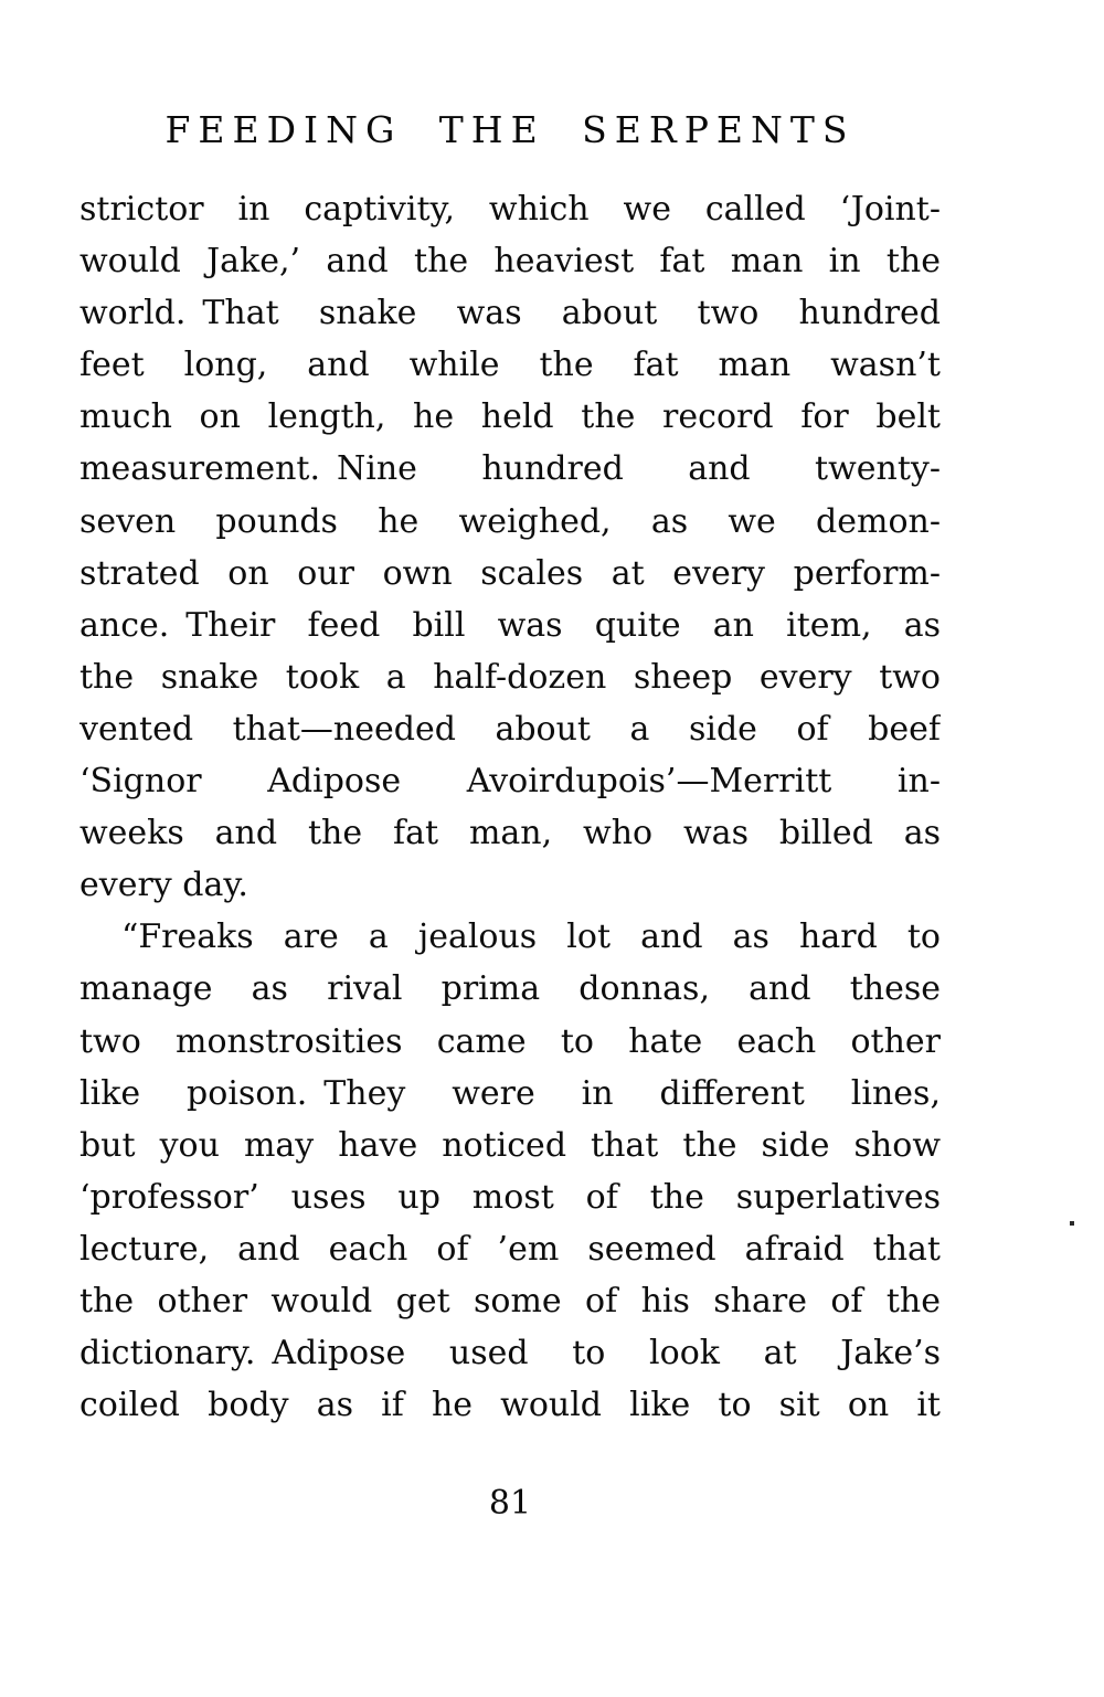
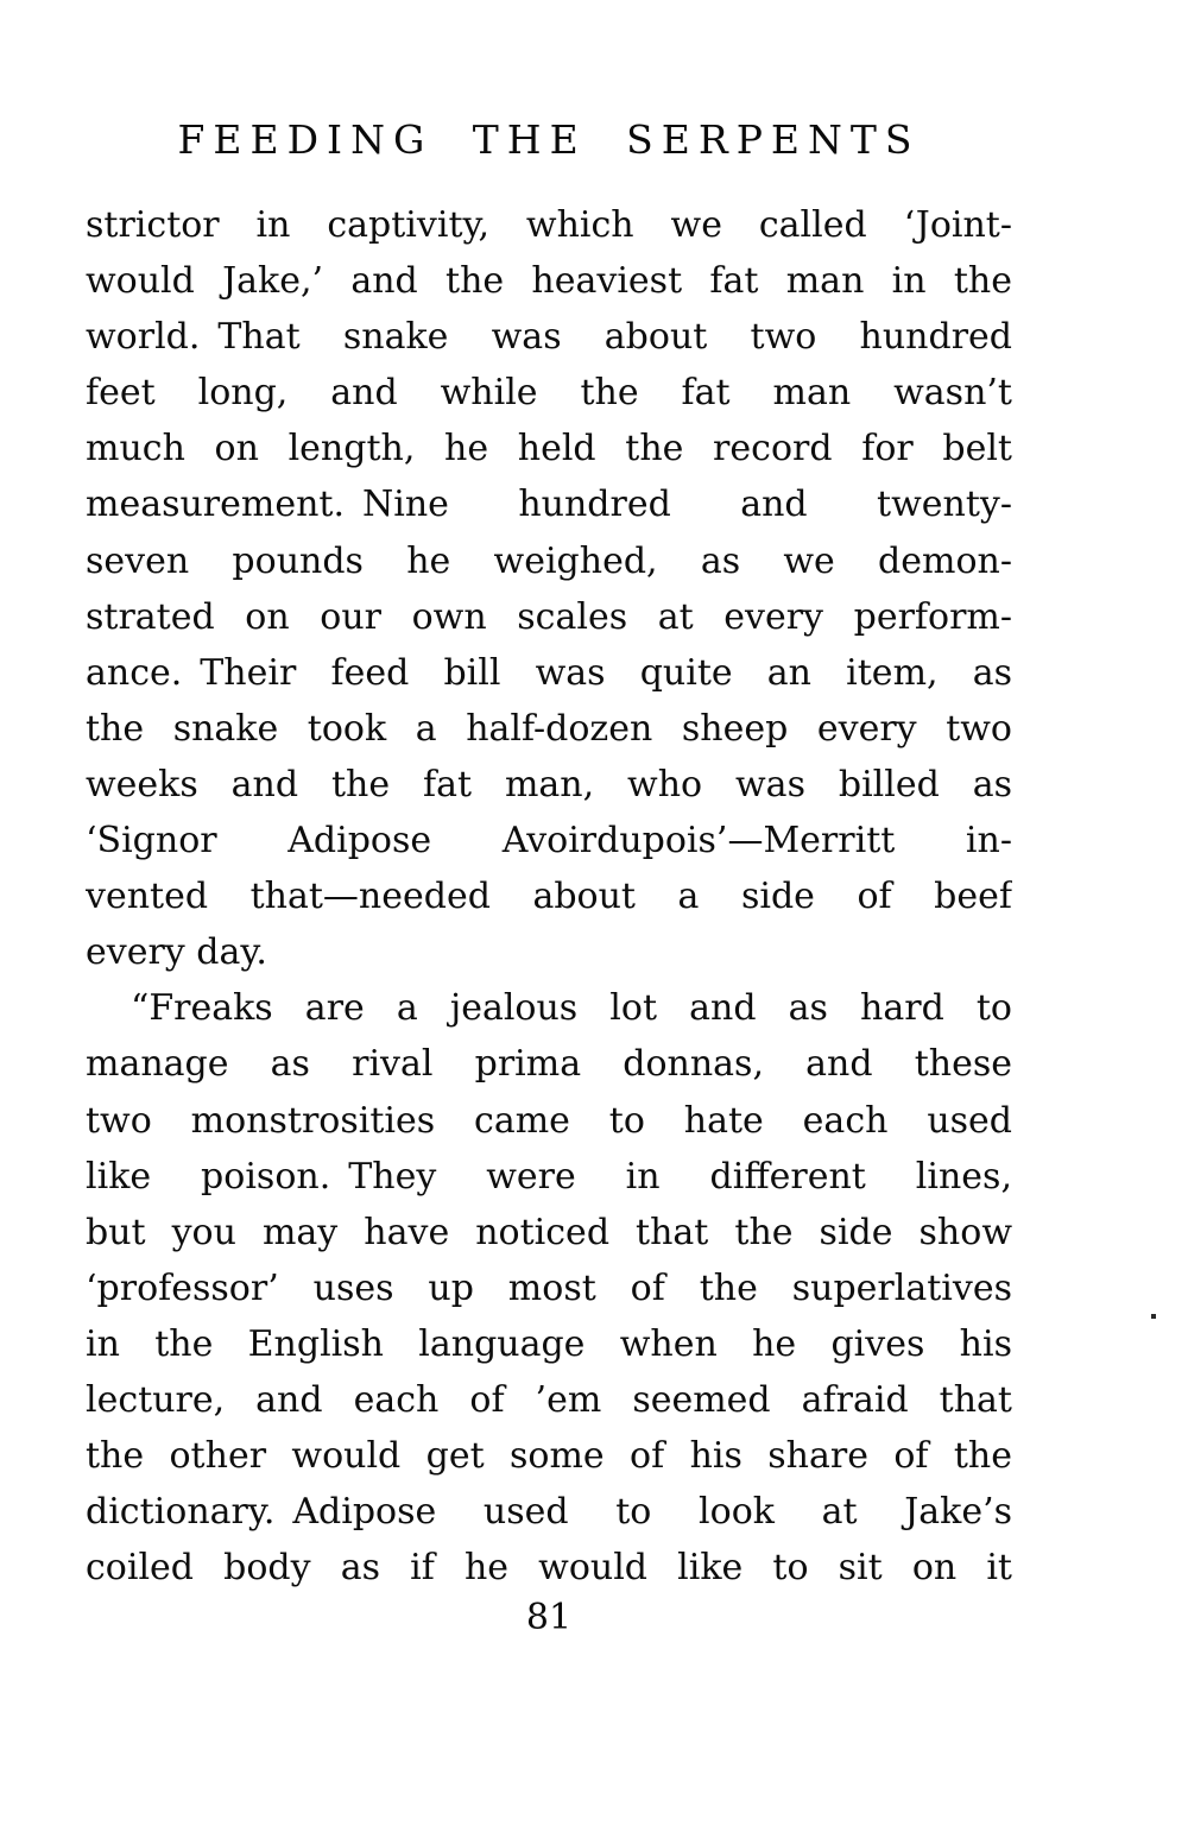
  FEEDING THE SERPENTS
  strictor in captivity, which we called ‘Joint-
  would Jake,’ and the heaviest fat man in the
  world. That snake was about two hundred
  feet long, and while the fat man wasn’t
  much on length, he held the record for belt
  measurement. Nine hundred and twenty-
  seven pounds he weighed, as we demon-
  strated on our own scales at every perform-
  ance. Their feed bill was quite an item, as
  the snake took a half-dozen sheep every two
- vented that—needed about a side of beef
+ weeks and the fat man, who was billed as
  ‘Signor Adipose Avoirdupois’—Merritt in-
- weeks and the fat man, who was billed as
+ vented that—needed about a side of beef
  every day.
  “Freaks are a jealous lot and as hard to
  manage as rival prima donnas, and these
- two monstrosities came to hate each other
+ two monstrosities came to hate each used
  like poison. They were in different lines,
  but you may have noticed that the side show
  ‘professor’ uses up most of the superlatives
+ in the English language when he gives his
  lecture, and each of ’em seemed afraid that
  the other would get some of his share of the
  dictionary. Adipose used to look at Jake’s
  coiled body as if he would like to sit on it
  81
